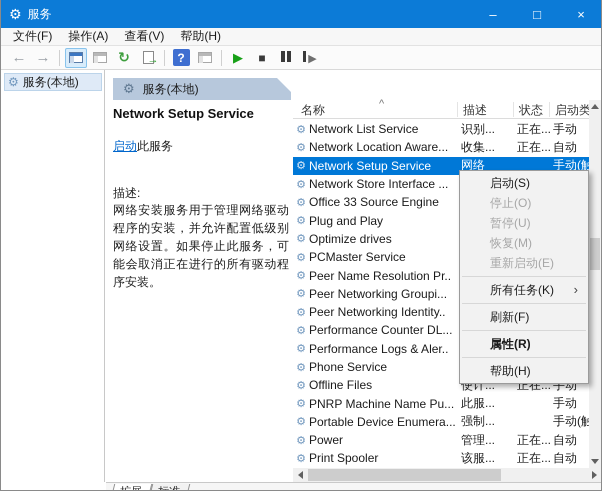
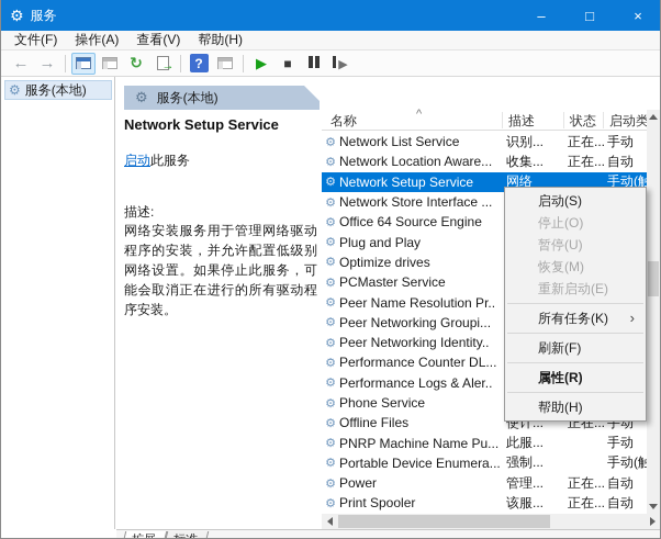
  ⚙
  服务
  –
  □
  ×
  文件(F)
  操作(A)
  查看(V)
  帮助(H)
  ←
  →
  ↻
  →
  ?
  ▶
  ■
  ▶
  ⚙
  服务(本地)
  ⚙
  服务(本地)
  Network Setup Service
  启动此服务
  描述:
  网络安装服务用于管理网络驱动程序的安装，并允许配置低级别网络设置。如果停止此服务，可能会取消正在进行的所有驱动程序安装。
  名称
  ^
  描述
  状态
  启动类
  ⚙
  Network List Service
  识别...
  正在...
  手动
  ⚙
  Network Location Aware...
  收集...
  正在...
  自动
  ⚙
  Network Setup Service
  网络
  手动(触
  ⚙
  Network Store Interface ...
  ⚙
- Office 33 Source Engine
+ Office 64 Source Engine
  ⚙
  Plug and Play
  ⚙
  Optimize drives
  ⚙
  PCMaster Service
  ⚙
  Peer Name Resolution Pr..
  ⚙
  Peer Networking Groupi...
  ⚙
  Peer Networking Identity..
  ⚙
  Performance Counter DL...
  ⚙
  Performance Logs & Aler..
  ⚙
  Phone Service
  ⚙
  Offline Files
  使计...
  正在...
  手动
  ⚙
  PNRP Machine Name Pu...
  此服...
  手动
  ⚙
  Portable Device Enumera...
  强制...
  手动(触
  ⚙
  Power
  管理...
  正在...
  自动
  ⚙
  Print Spooler
  该服...
  正在...
  自动
  启动(S)
  停止(O)
  暂停(U)
  恢复(M)
  重新启动(E)
  所有任务(K)
  ›
  刷新(F)
  属性(R)
  帮助(H)
